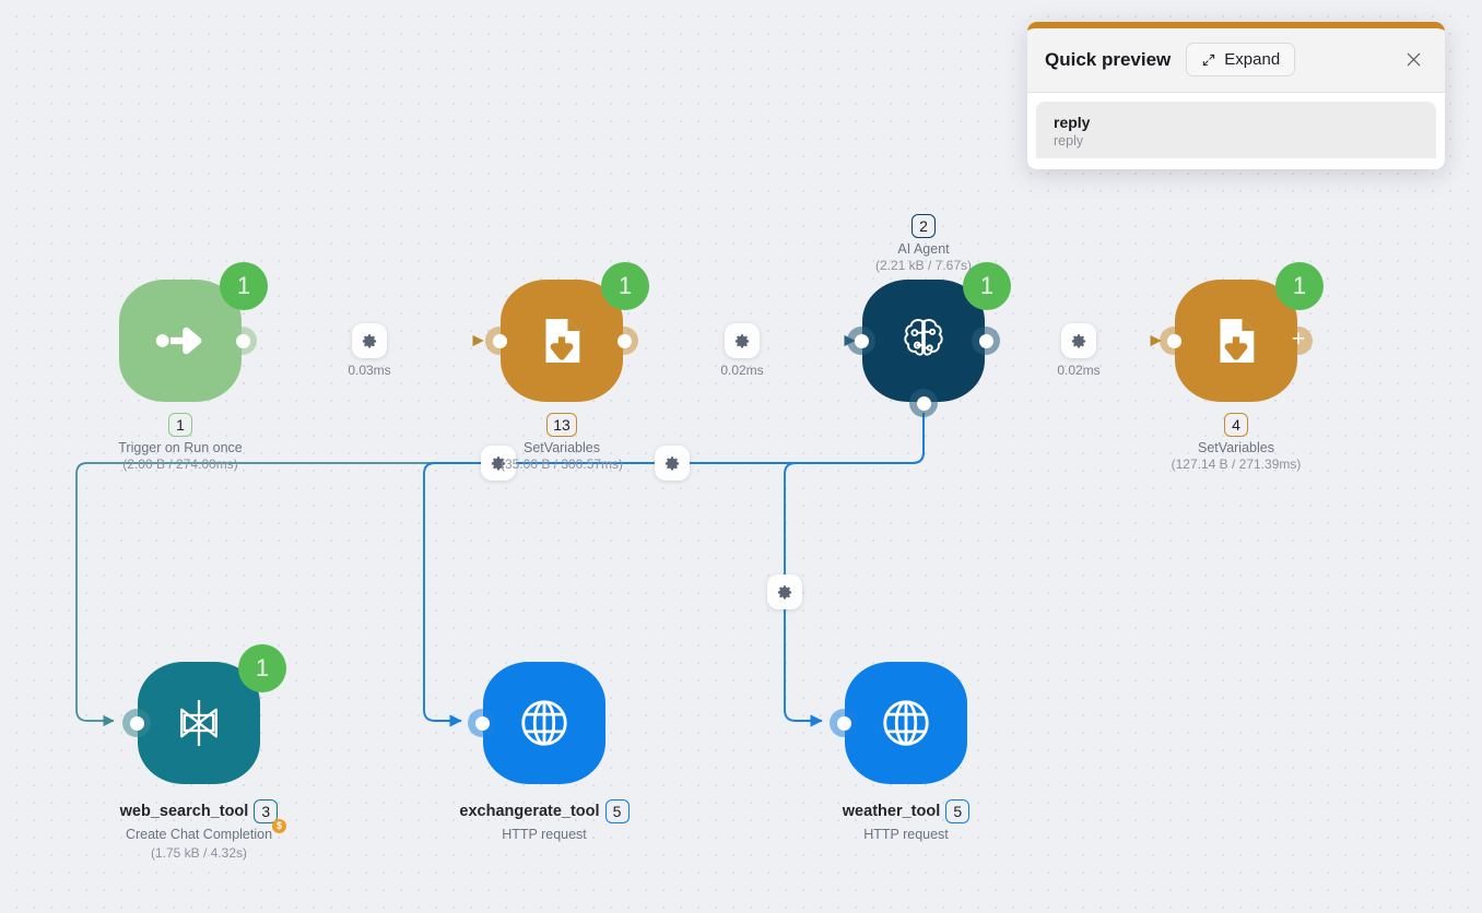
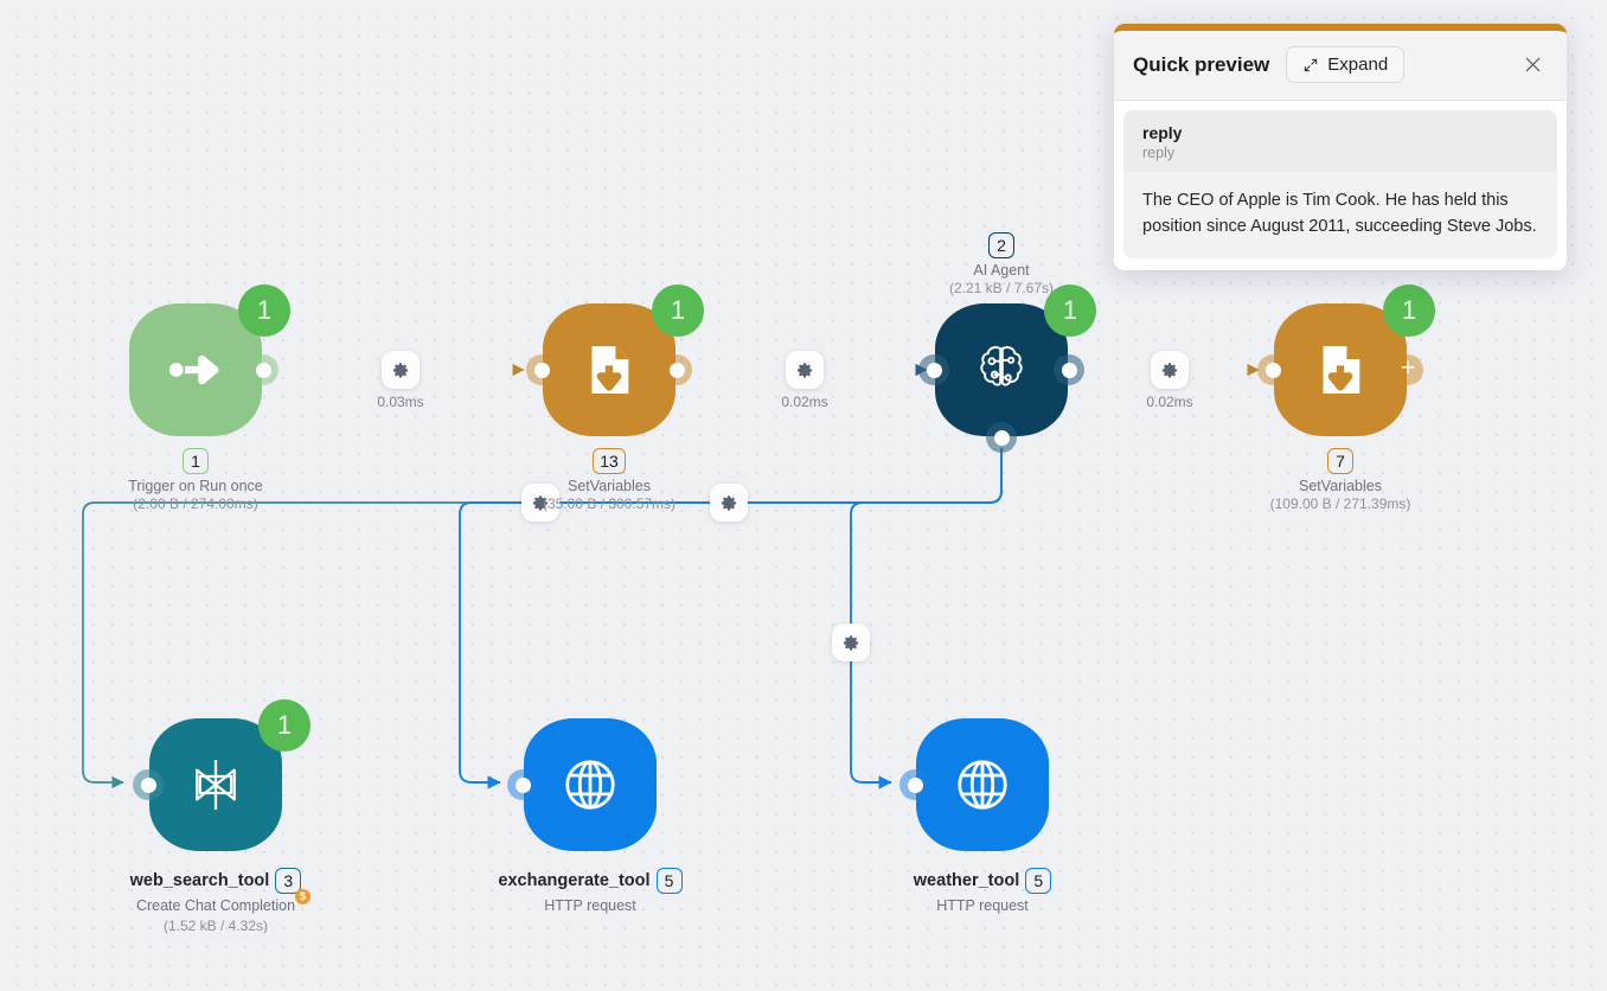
  0.03ms
  0.02ms
  0.02ms
  1
  1
  Trigger on Run once
  (2.00 B / 274.00ms)
  1
  13
  SetVariables
  (35.00 B / 300.57ms)
  1
  2
  AI Agent
  (2.21 kB / 7.67s)
  +
  1
- 4
+ 7
  SetVariables
- (127.14 B / 271.39ms)
+ (109.00 B / 271.39ms)
  1
  web_search_tool 3
  Create Chat Completion
  $
- (1.75 kB / 4.32s)
+ (1.52 kB / 4.32s)
  exchangerate_tool 5
  HTTP request
  weather_tool 5
  HTTP request
  Quick preview
  Expand
  reply
  reply
+ The CEO of Apple is Tim Cook. He has held this position since August 2011, succeeding Steve Jobs.
